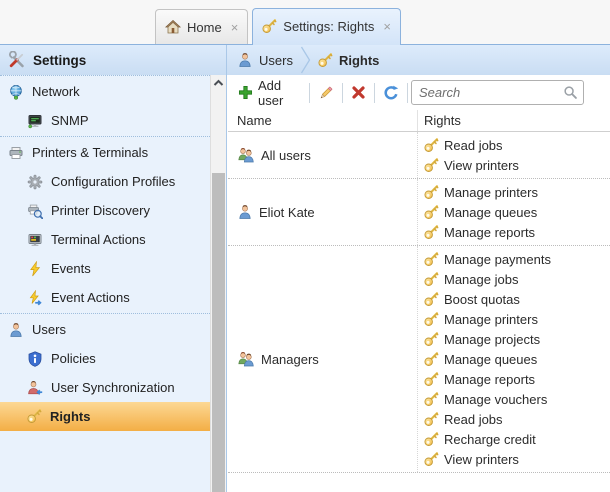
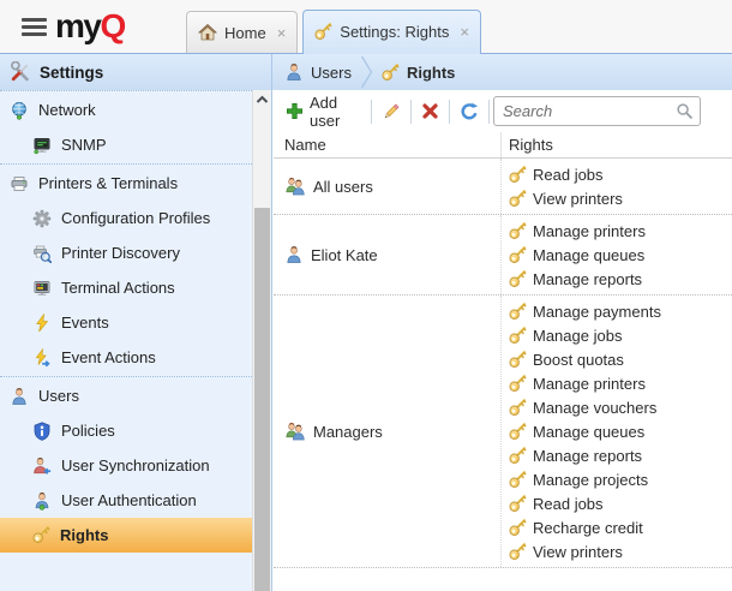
+ myQ
  Home
  ×
  Settings: Rights
  ×
  Settings
  Users
  Rights
  Network
  SNMP
  Printers & Terminals
  Configuration Profiles
  Printer Discovery
  Terminal Actions
  Events
  Event Actions
  Users
  Policies
  User Synchronization
+ User Authentication
  Rights
  Add user
  Search
  Name
  Rights
  All users
  Read jobs
  View printers
  Eliot Kate
  Manage printers
  Manage queues
  Manage reports
  Managers
  Manage payments
  Manage jobs
  Boost quotas
  Manage printers
- Manage projects
+ Manage vouchers
  Manage queues
  Manage reports
- Manage vouchers
+ Manage projects
  Read jobs
  Recharge credit
  View printers
